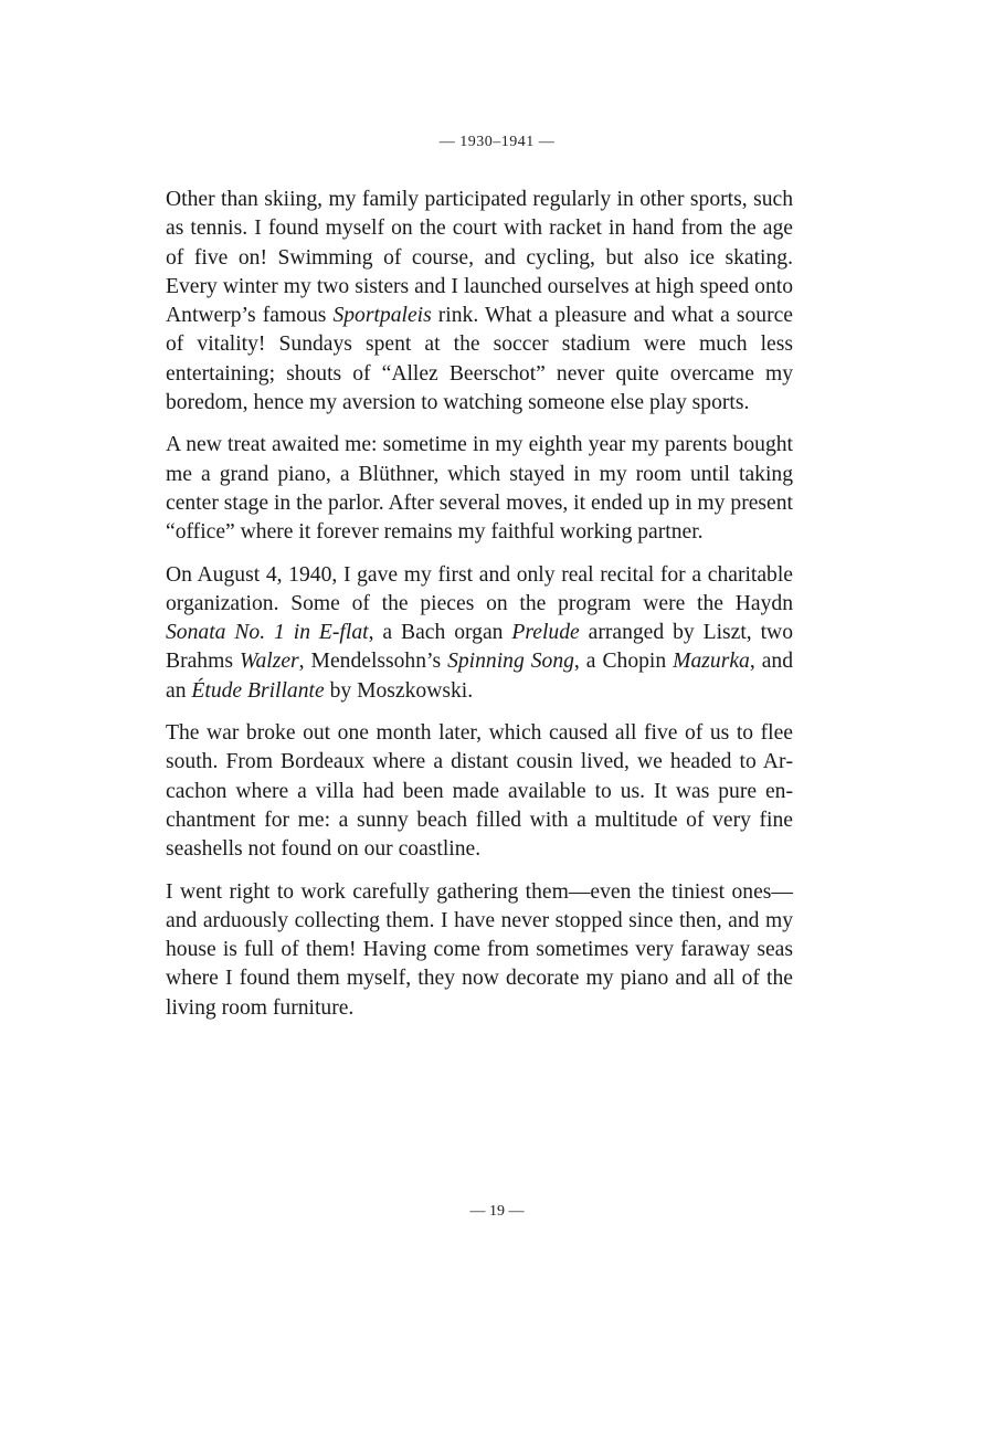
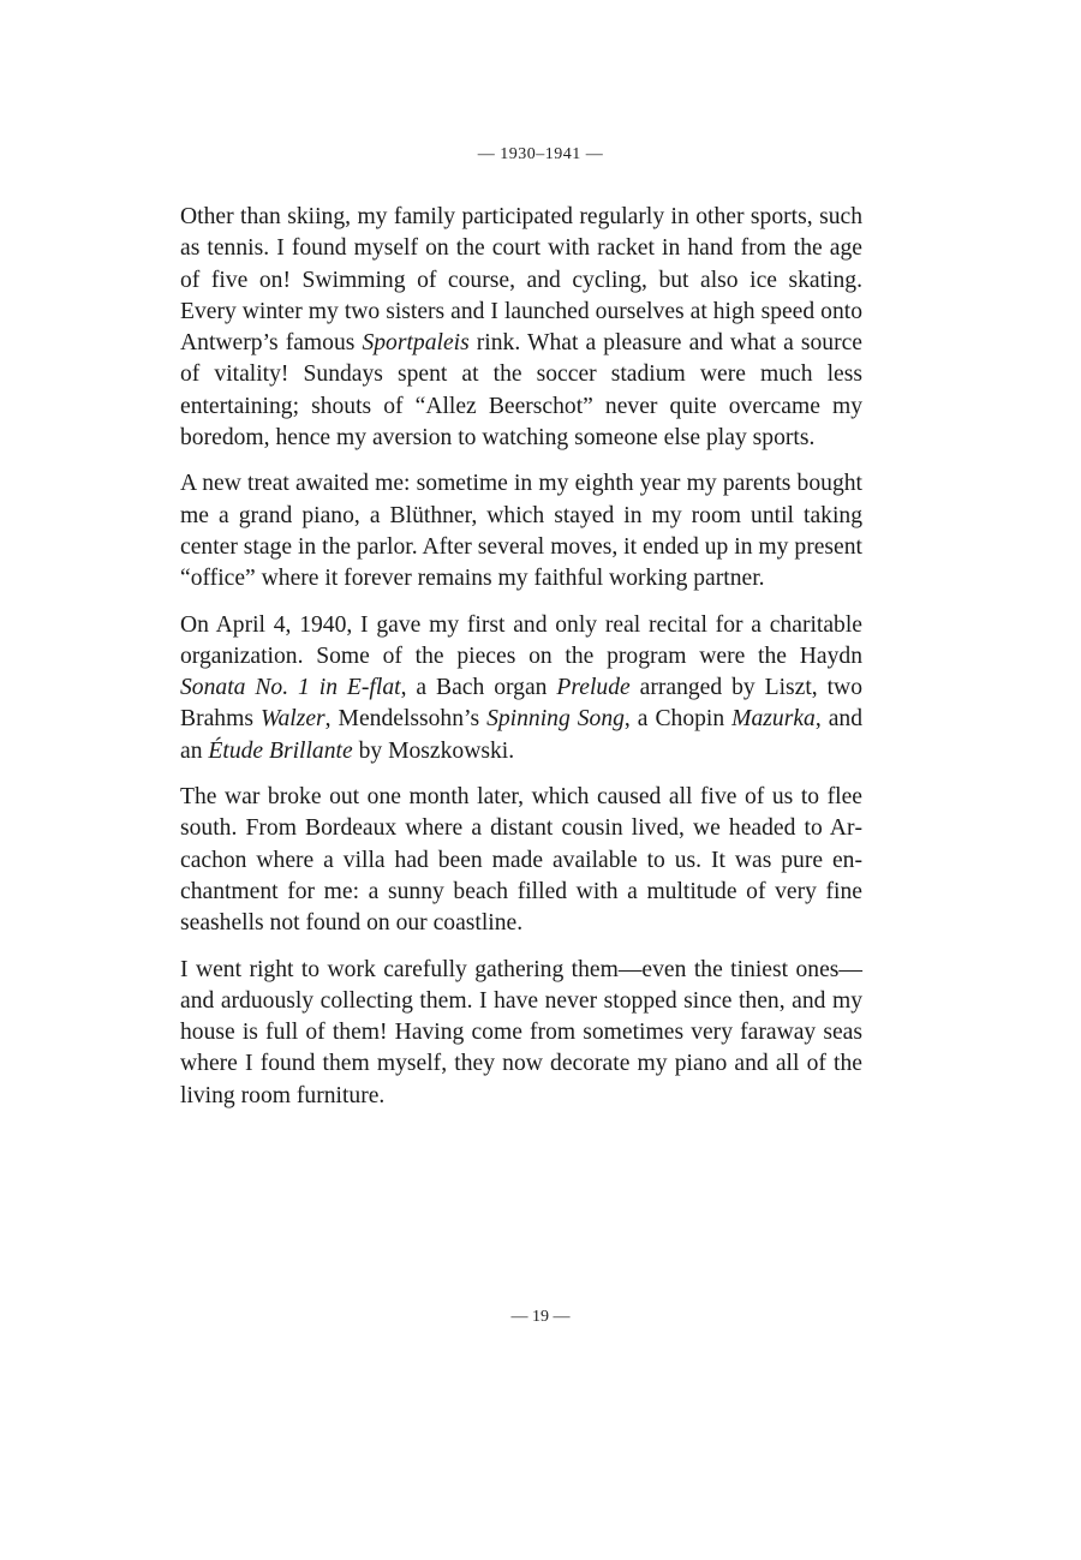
  — 1930–1941 —
  Other than skiing, my family participated regularly in other sports, such as tennis. I found myself on the court with racket in hand from the age of five on! Swimming of course, and cycling, but also ice skat­ing. Every winter my two sisters and I launched ourselves at high speed onto Antwerp’s famous Sportpaleis rink. What a pleasure and what a source of vitality! Sundays spent at the soccer stadium were much less entertaining; shouts of “Allez Beerschot” never quite overcame my boredom, hence my aversion to watching someone else play sports.
  A new treat awaited me: sometime in my eighth year my parents bought me a grand piano, a Blüthner, which stayed in my room until taking center stage in the parlor. After several moves, it ended up in my present “office” where it forever remains my faithful working part­ner.
- On August 4, 1940, I gave my first and only real recital for a charita­ble organization. Some of the pieces on the program were the Haydn Sonata No. 1 in E-flat, a Bach organ Prelude arranged by Liszt, two Brahms Walzer, Mendelssohn’s Spinning Song, a Chopin Mazurka, and an Étude Brillante by Moszkowski.
+ On April 4, 1940, I gave my first and only real recital for a charita­ble organization. Some of the pieces on the program were the Haydn Sonata No. 1 in E-flat, a Bach organ Prelude arranged by Liszt, two Brahms Walzer, Mendelssohn’s Spinning Song, a Chopin Mazurka, and an Étude Brillante by Moszkowski.
  The war broke out one month later, which caused all five of us to flee south. From Bordeaux where a distant cousin lived, we headed to Ar­achon where a villa had been made available to us. It was pure en­hantment for me: a sunny beach filled with a multitude of very fine seashells not found on our coastline.
  I went right to work carefully gathering them—even the tiniest ones—and arduously collecting them. I have never stopped since then, and my house is full of them! Having come from sometimes very faraway seas where I found them myself, they now decorate my piano and all of the living room furniture.
  — 19 —
